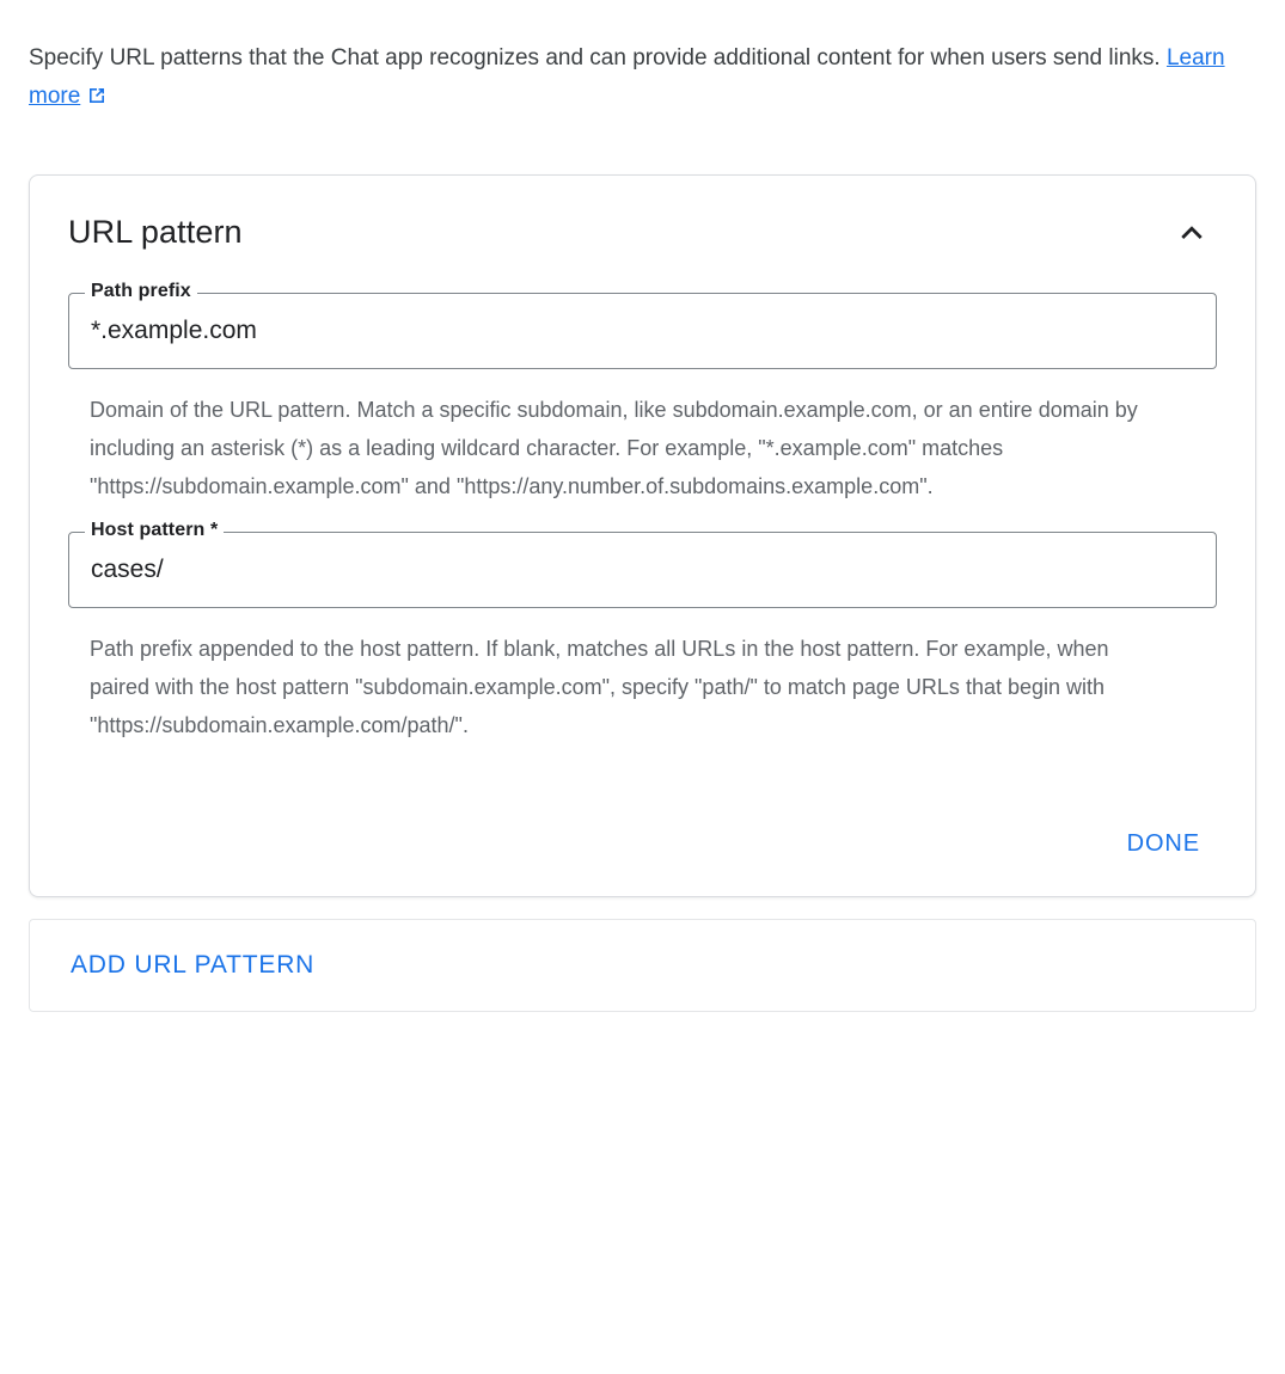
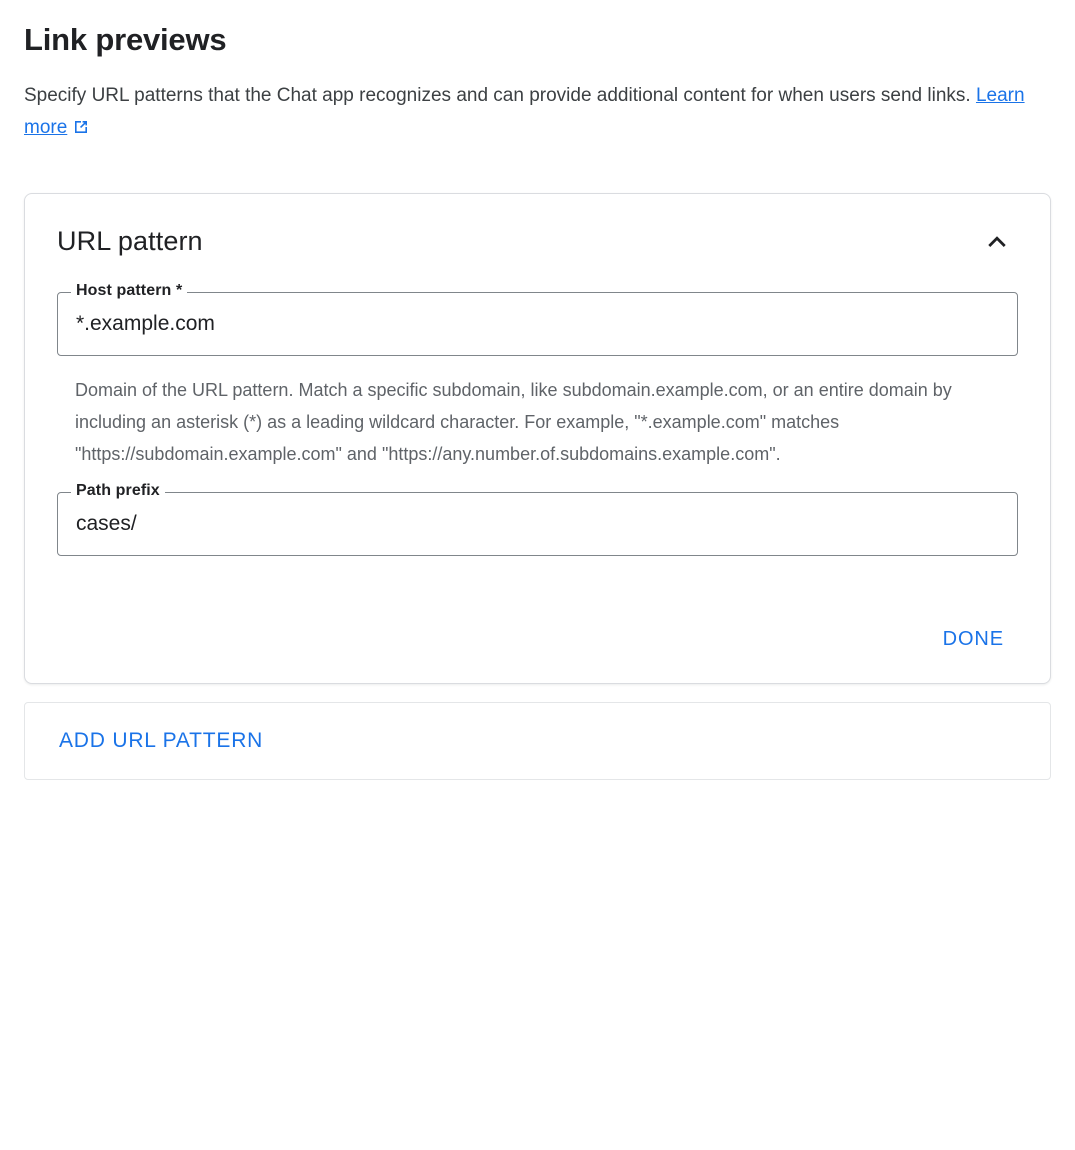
+ Link previews
  Specify URL patterns that the Chat app recognizes and can provide additional content for when users send links. Learn more
  URL pattern
  *.example.com
- Path prefix
+ Host pattern *
  Domain of the URL pattern. Match a specific subdomain, like subdomain.example.com, or an entire domain by including an asterisk (*) as a leading wildcard character. For example, "*.example.com" matches "https://subdomain.example.com" and "https://any.number.of.subdomains.example.com".
  cases/
- Host pattern *
+ Path prefix
- Path prefix appended to the host pattern. If blank, matches all URLs in the host pattern. For example, when paired with the host pattern "subdomain.example.com", specify "path/" to match page URLs that begin with "https://subdomain.example.com/path/".
  DONE
  ADD URL PATTERN
